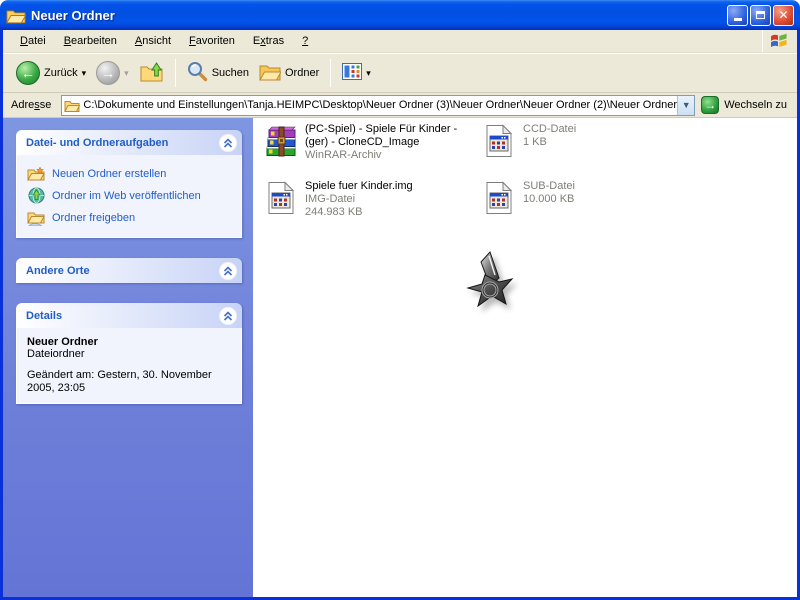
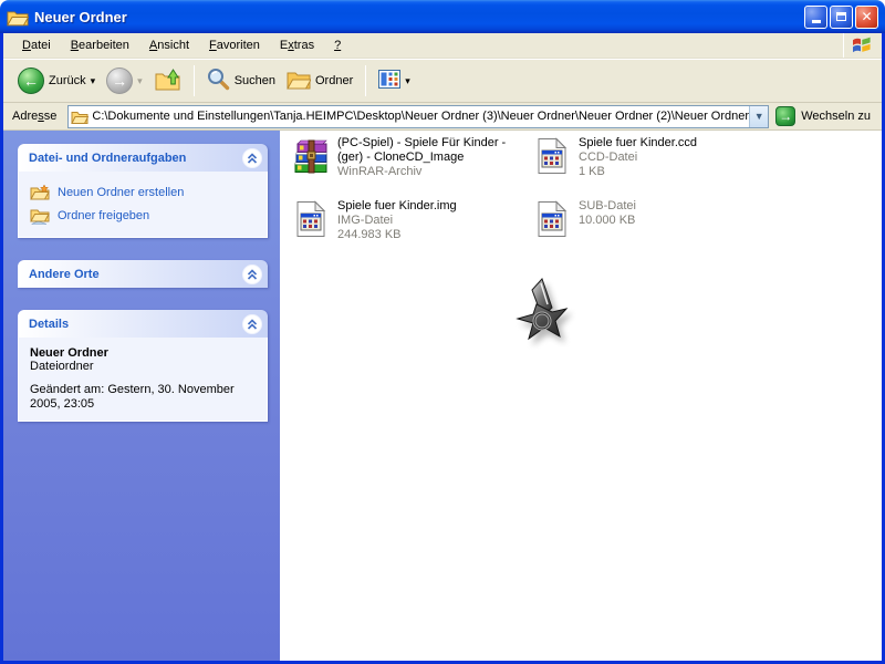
  Neuer Ordner
  ✕
  Datei
  Bearbeiten
  Ansicht
  Favoriten
  Extras
  ?
  ←
  Zurück
  ▾
  →
  ▾
  Suchen
  Ordner
  ▾
  Adresse
  C:\Dokumente und Einstellungen\Tanja.HEIMPC\Desktop\Neuer Ordner (3)\Neuer Ordner\Neuer Ordner (2)\Neuer Ordner
  ▼
  →
  Wechseln zu
  Datei- und Ordneraufgaben
  Neuen Ordner erstellen
- Ordner im Web veröffentlichen
  Ordner freigeben
  Andere Orte
  Details
  Neuer Ordner
  Dateiordner
  Geändert am: Gestern, 30. November 2005, 23:05
  (PC-Spiel) - Spiele Für Kinder - (ger) - CloneCD_Image
  WinRAR-Archiv
+ Spiele fuer Kinder.ccd
  CCD-Datei
  1 KB
  Spiele fuer Kinder.img
  IMG-Datei
  244.983 KB
  SUB-Datei
  10.000 KB
